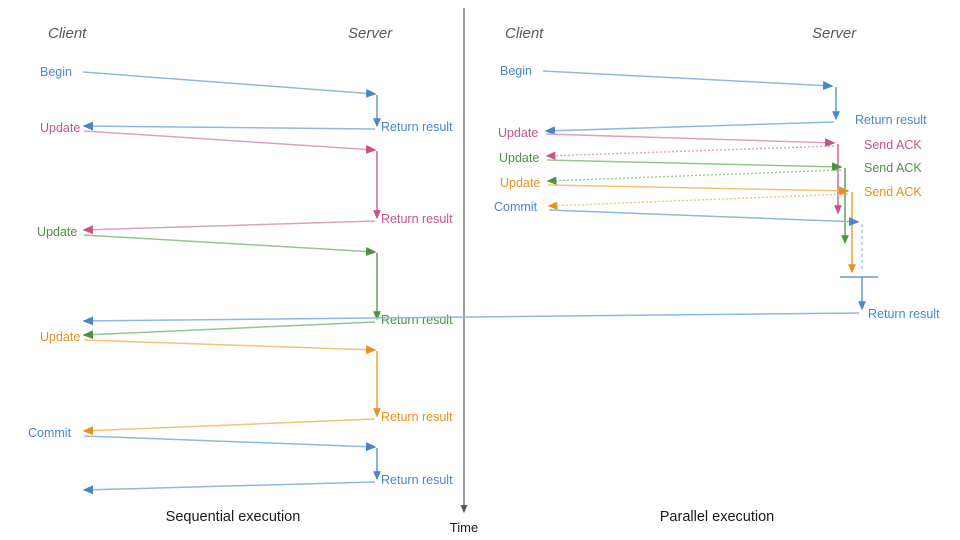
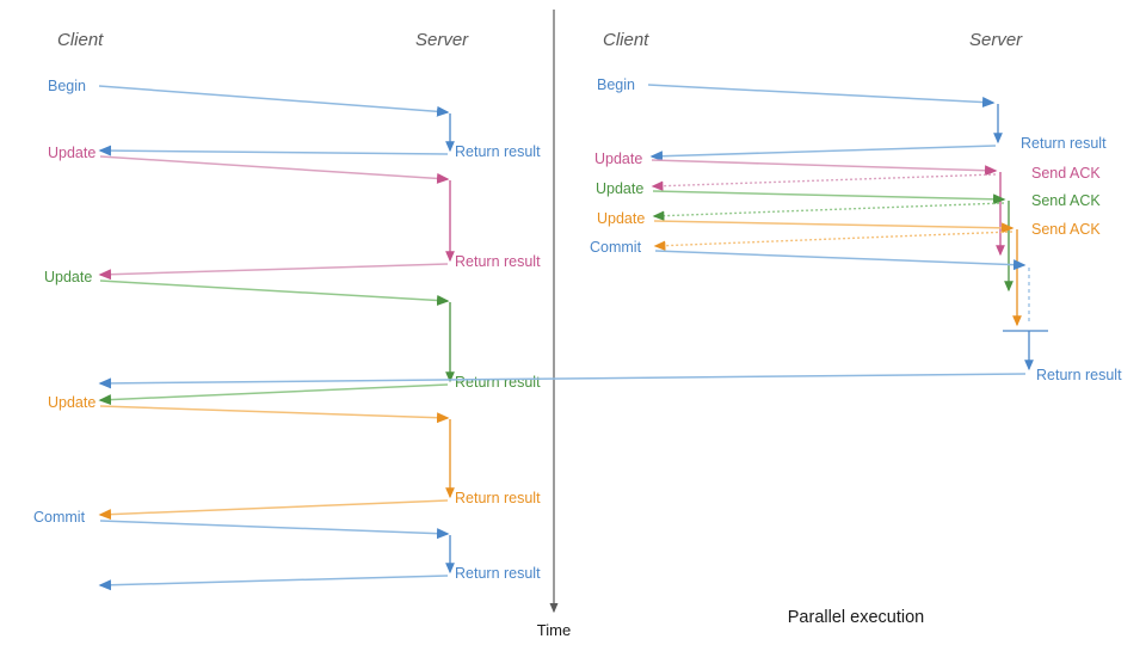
  Client
  Server
  Begin
  Update
  Update
  Update
  Commit
  Return result
  Return result
  Return result
  Return result
  Return result
- Sequential execution
  Time
  Client
  Server
  Begin
  Update
  Update
  Update
  Commit
  Return result
  Send ACK
  Send ACK
  Send ACK
  Return result
  Parallel execution
